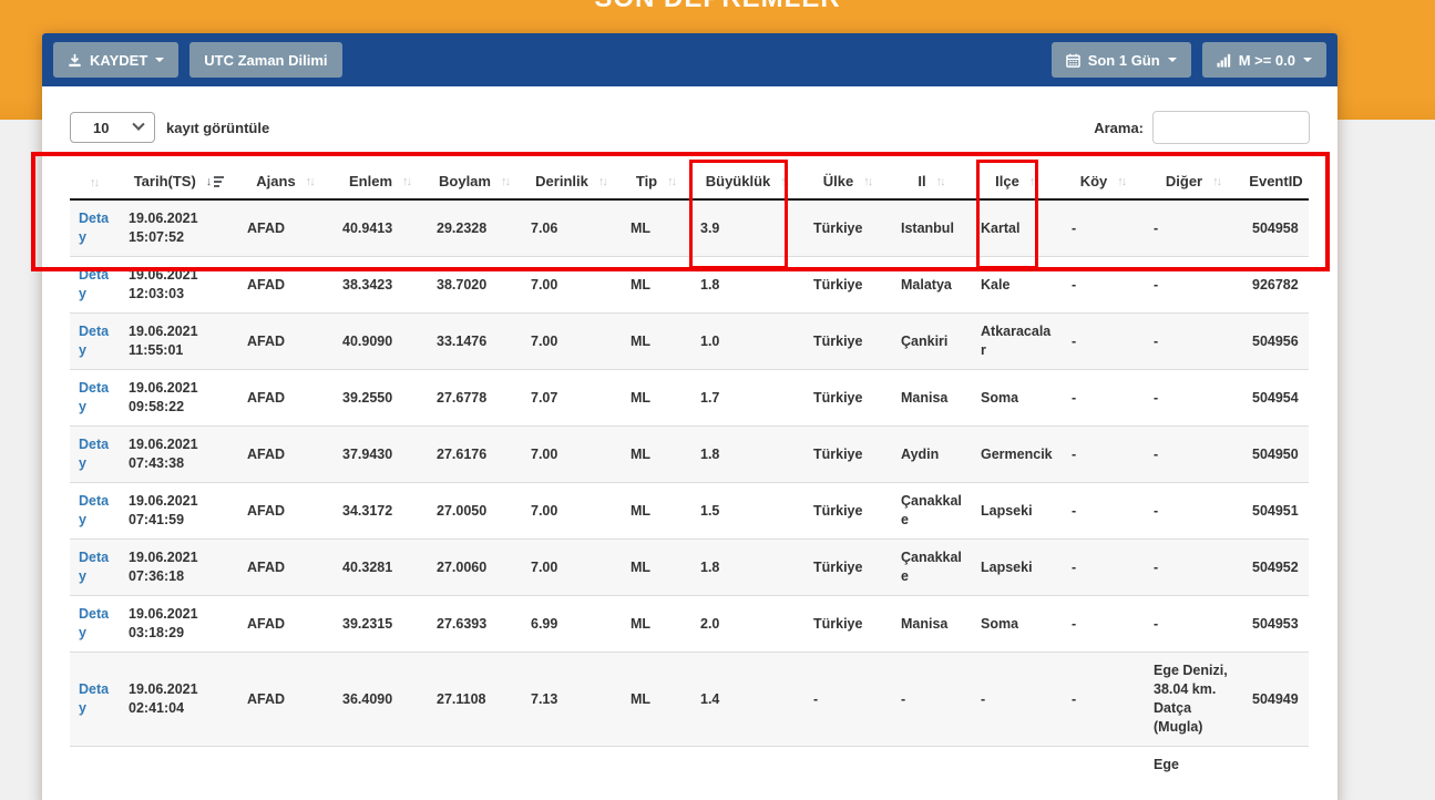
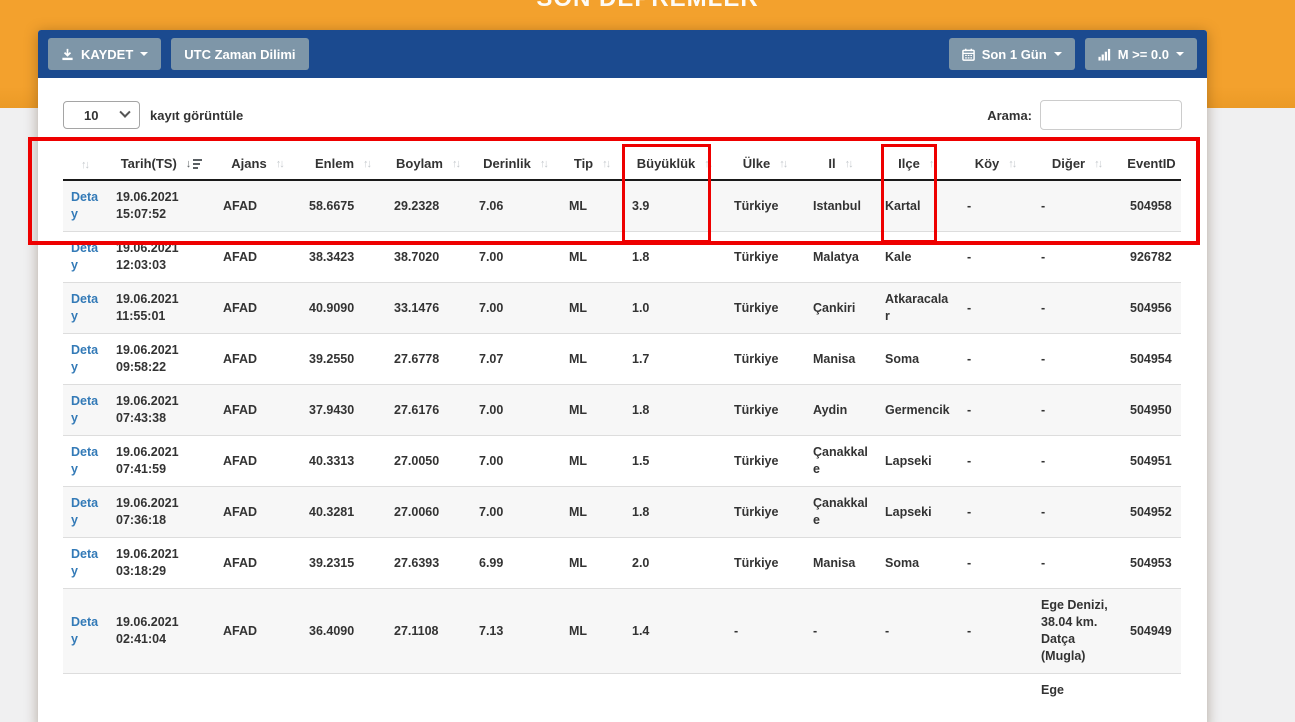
  KAYDET
  UTC Zaman Dilimi
  Son 1 Gün
  M >= 0.0
  10
  kayıt görüntüle
  Arama:
  ↑↓	Tarih(TS) ↓	Ajans ↑↓	Enlem ↑↓	Boylam ↑↓	Derinlik ↑↓	Tip ↑↓	Büyüklük ↑↓	Ülke ↑↓	Il ↑↓	Ilçe ↑↓	Köy ↑↓	Diğer ↑↓	EventID
- Detay	19.06.202115:07:52	AFAD	40.9413	29.2328	7.06	ML	3.9	Türkiye	Istanbul	Kartal	-	-	504958
+ Detay	19.06.202115:07:52	AFAD	58.6675	29.2328	7.06	ML	3.9	Türkiye	Istanbul	Kartal	-	-	504958
  Detay	19.06.202112:03:03	AFAD	38.3423	38.7020	7.00	ML	1.8	Türkiye	Malatya	Kale	-	-	926782
  Detay	19.06.202111:55:01	AFAD	40.9090	33.1476	7.00	ML	1.0	Türkiye	Çankiri	Atkaracalar	-	-	504956
  Detay	19.06.202109:58:22	AFAD	39.2550	27.6778	7.07	ML	1.7	Türkiye	Manisa	Soma	-	-	504954
  Detay	19.06.202107:43:38	AFAD	37.9430	27.6176	7.00	ML	1.8	Türkiye	Aydin	Germencik	-	-	504950
- Detay	19.06.202107:41:59	AFAD	34.3172	27.0050	7.00	ML	1.5	Türkiye	Çanakkale	Lapseki	-	-	504951
+ Detay	19.06.202107:41:59	AFAD	40.3313	27.0050	7.00	ML	1.5	Türkiye	Çanakkale	Lapseki	-	-	504951
  Detay	19.06.202107:36:18	AFAD	40.3281	27.0060	7.00	ML	1.8	Türkiye	Çanakkale	Lapseki	-	-	504952
  Detay	19.06.202103:18:29	AFAD	39.2315	27.6393	6.99	ML	2.0	Türkiye	Manisa	Soma	-	-	504953
  Detay	19.06.202102:41:04	AFAD	36.4090	27.1108	7.13	ML	1.4	-	-	-	-	Ege Denizi, 38.04 km. Datça (Mugla)	504949
  												Ege
